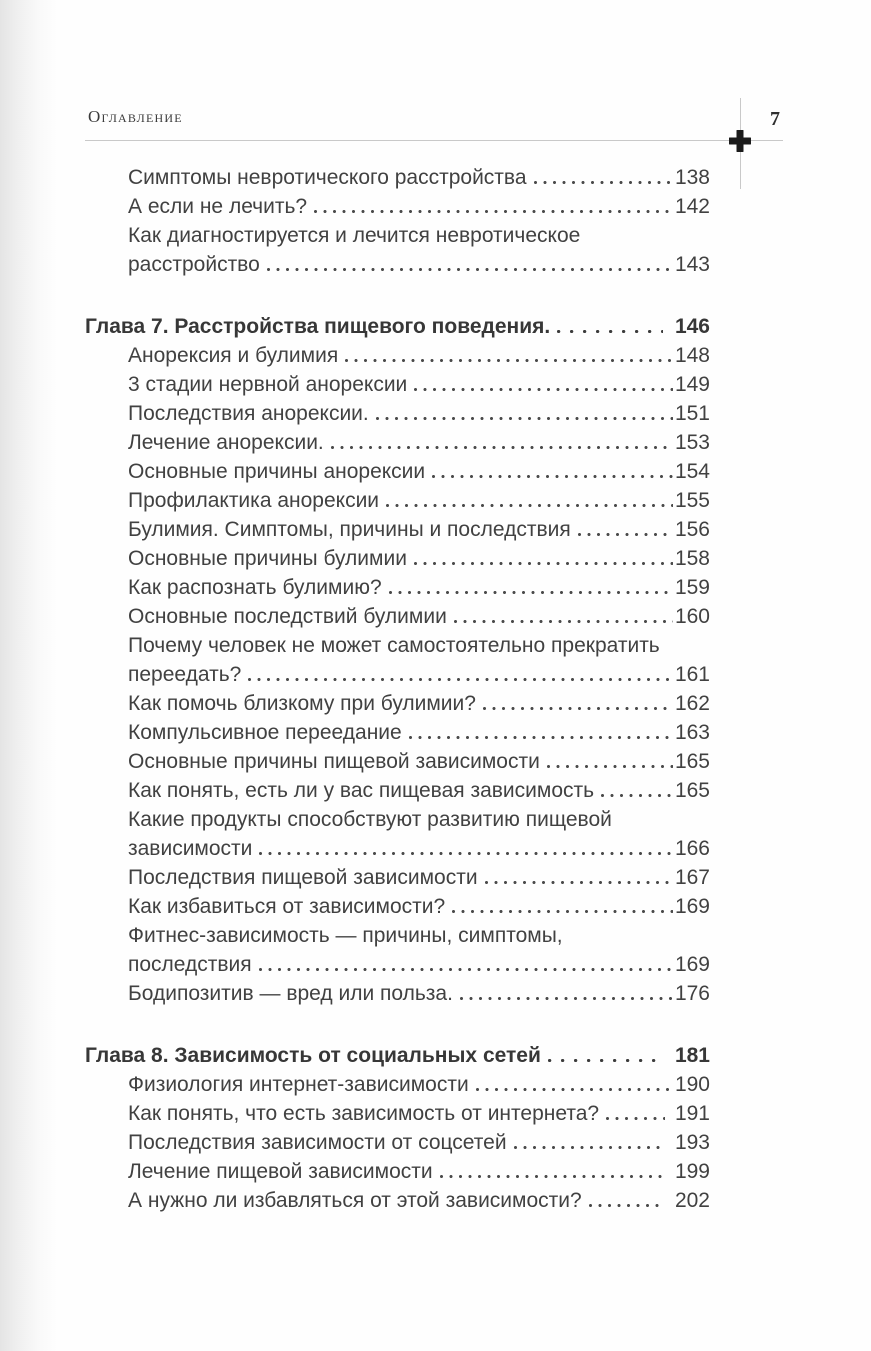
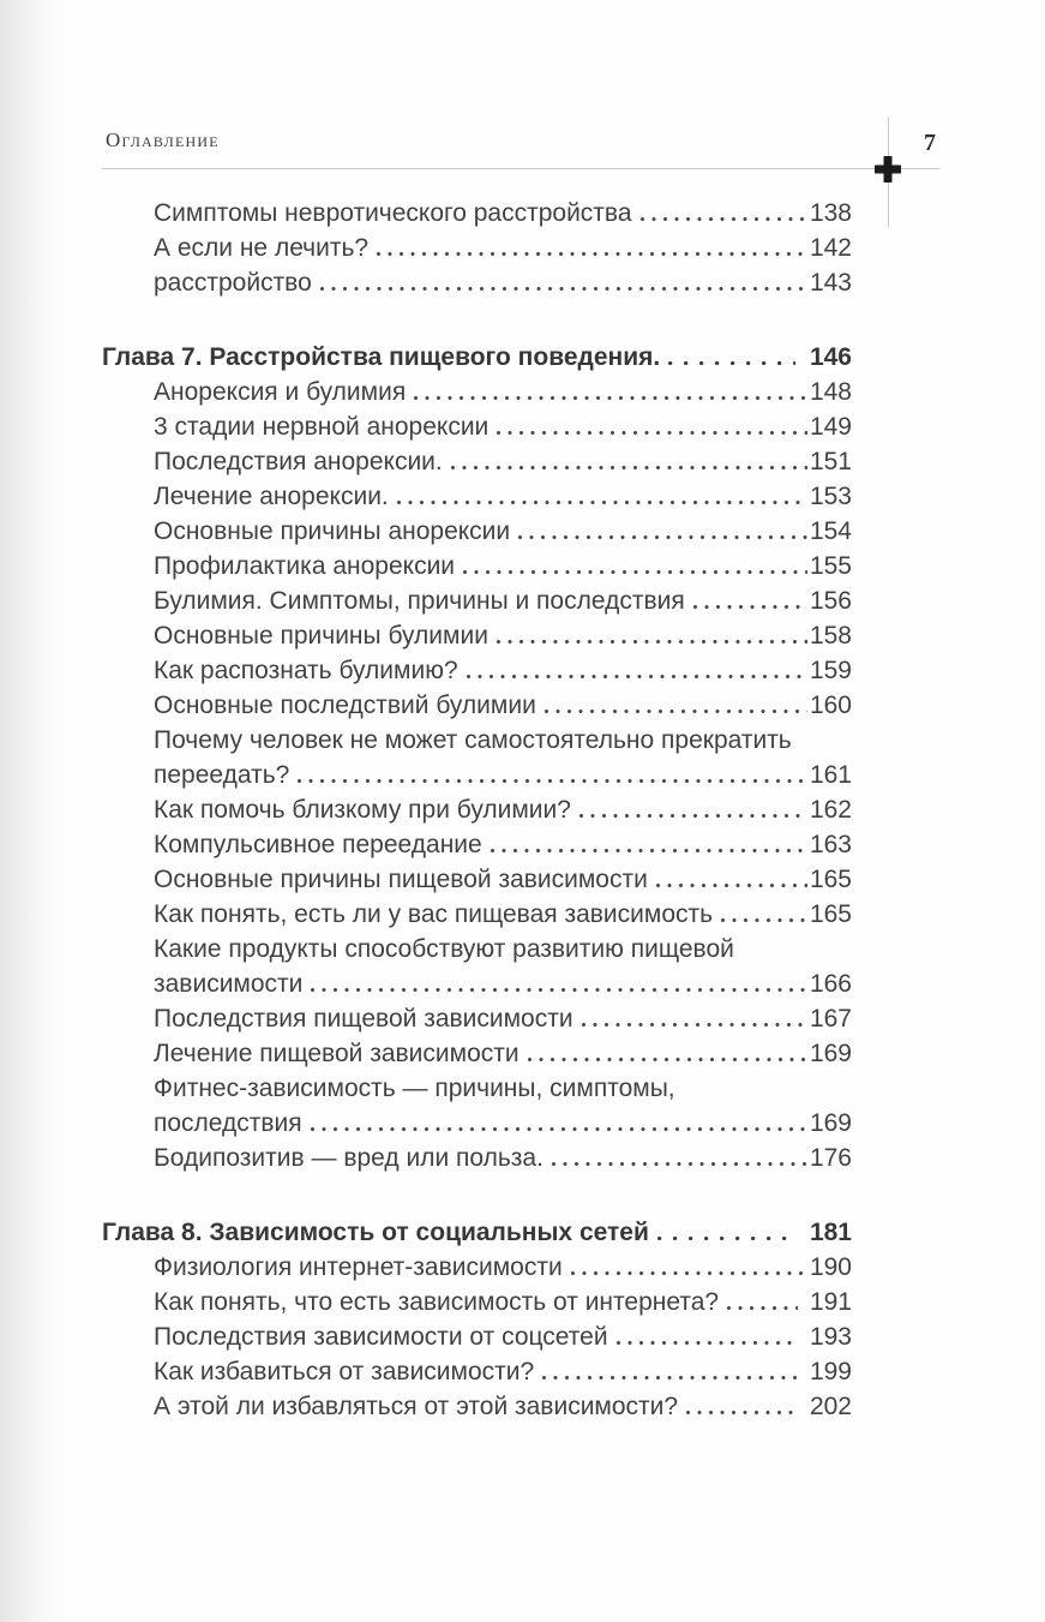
  Оглавление
  7
  Симптомы невротического расстройства
  138
  А если не лечить?
  142
- Как диагностируется и лечится невротическое
  расстройство
  143
  Глава 7. Расстройства пищевого поведения.
  146
  Анорексия и булимия
  148
  3 стадии нервной анорексии
  149
  Последствия анорексии.
  151
  Лечение анорексии.
  153
  Основные причины анорексии
  154
  Профилактика анорексии
  155
  Булимия. Симптомы, причины и последствия
  156
  Основные причины булимии
  158
  Как распознать булимию?
  159
  Основные последствий булимии
  160
  Почему человек не может самостоятельно прекратить
  переедать?
  161
  Как помочь близкому при булимии?
  162
  Компульсивное переедание
  163
  Основные причины пищевой зависимости
  165
  Как понять, есть ли у вас пищевая зависимость
  165
  Какие продукты способствуют развитию пищевой
  зависимости
  166
  Последствия пищевой зависимости
  167
- Как избавиться от зависимости?
+ Лечение пищевой зависимости
  169
  Фитнес-зависимость — причины, симптомы,
  последствия
  169
  Бодипозитив — вред или польза.
  176
  Глава 8. Зависимость от социальных сетей
  181
  Физиология интернет-зависимости
  190
  Как понять, что есть зависимость от интернета?
  191
  Последствия зависимости от соцсетей
  193
- Лечение пищевой зависимости
+ Как избавиться от зависимости?
  199
- А нужно ли избавляться от этой зависимости?
+ А этой ли избавляться от этой зависимости?
  202
